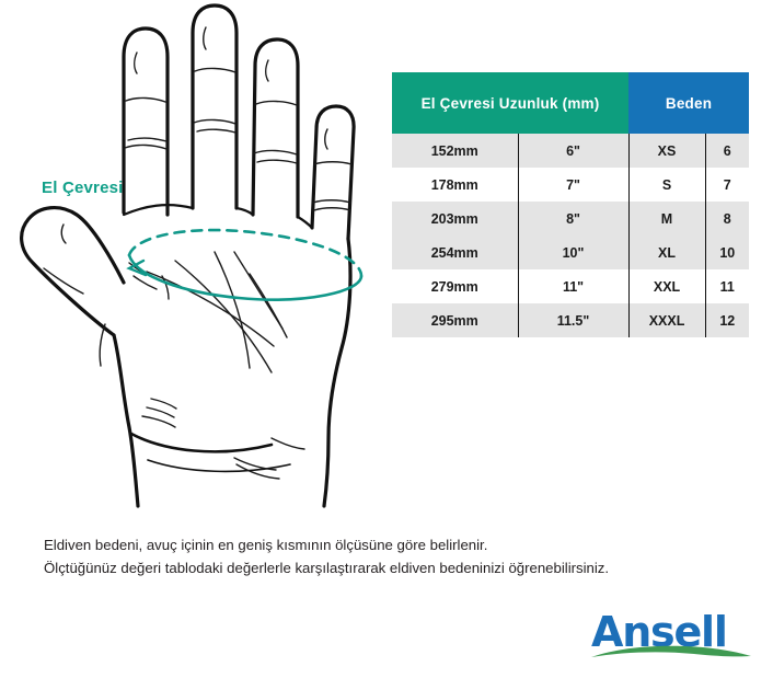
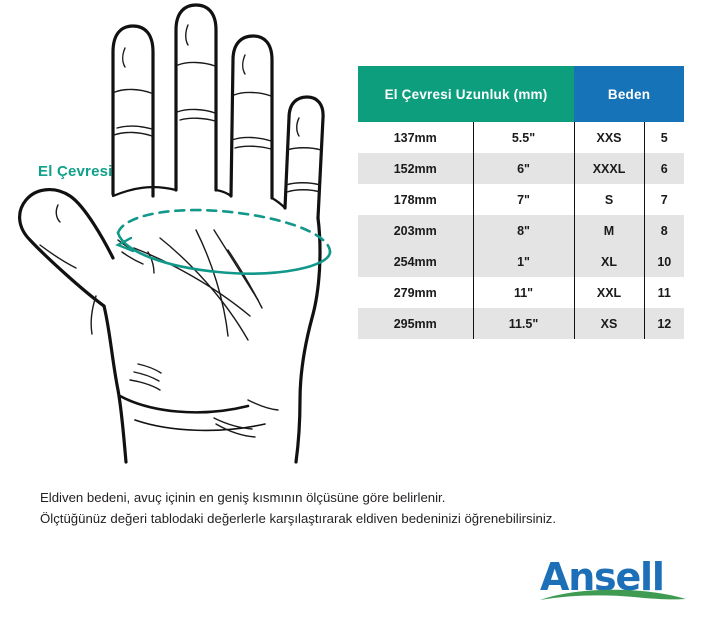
  El Çevresi
  El Çevresi Uzunluk (mm)	Beden
+ 137mm	5.5"	XXS	5
- 152mm	6"	XS	6
+ 152mm	6"	XXXL	6
  178mm	7"	S	7
  203mm	8"	M	8
- 254mm	10"	XL	10
+ 254mm	1"	XL	10
  279mm	11"	XXL	11
- 295mm	11.5"	XXXL	12
+ 295mm	11.5"	XS	12
  Eldiven bedeni, avuç içinin en geniş kısmının ölçüsüne göre belirlenir.
  Ölçtüğünüz değeri tablodaki değerlerle karşılaştırarak eldiven bedeninizi öğrenebilirsiniz.
  Ansell
